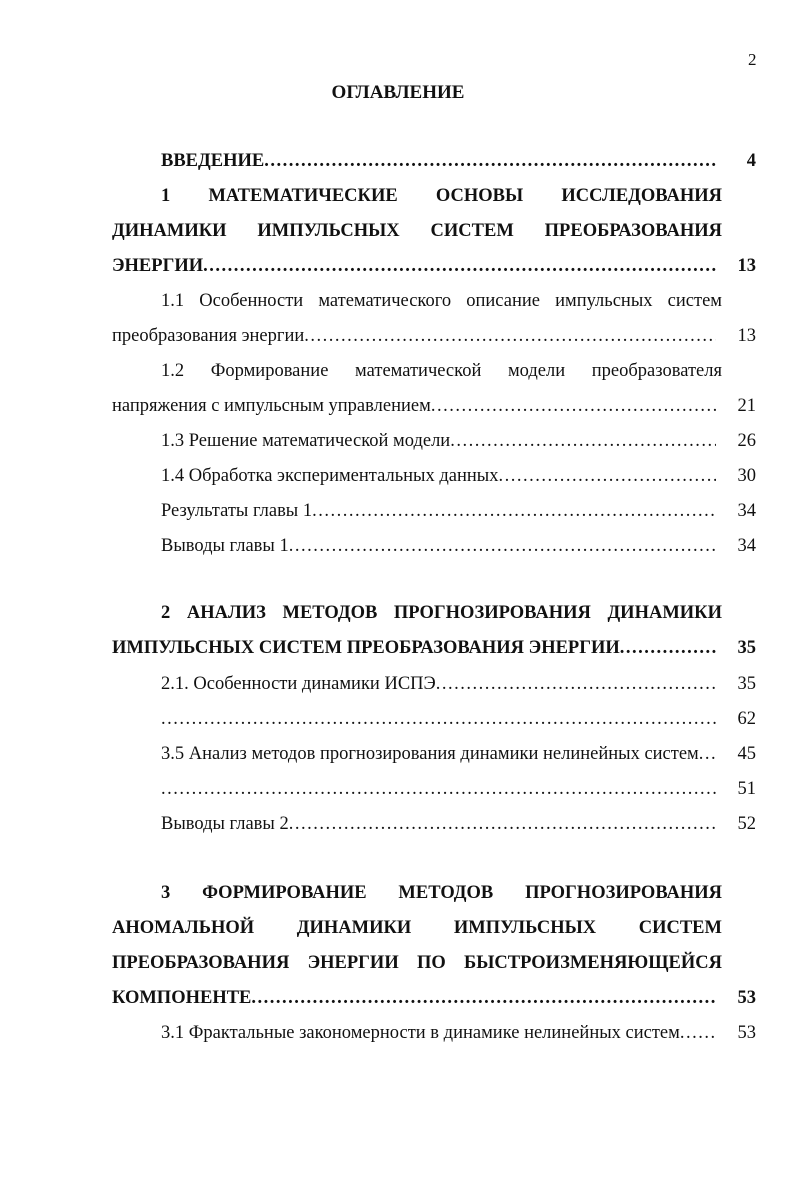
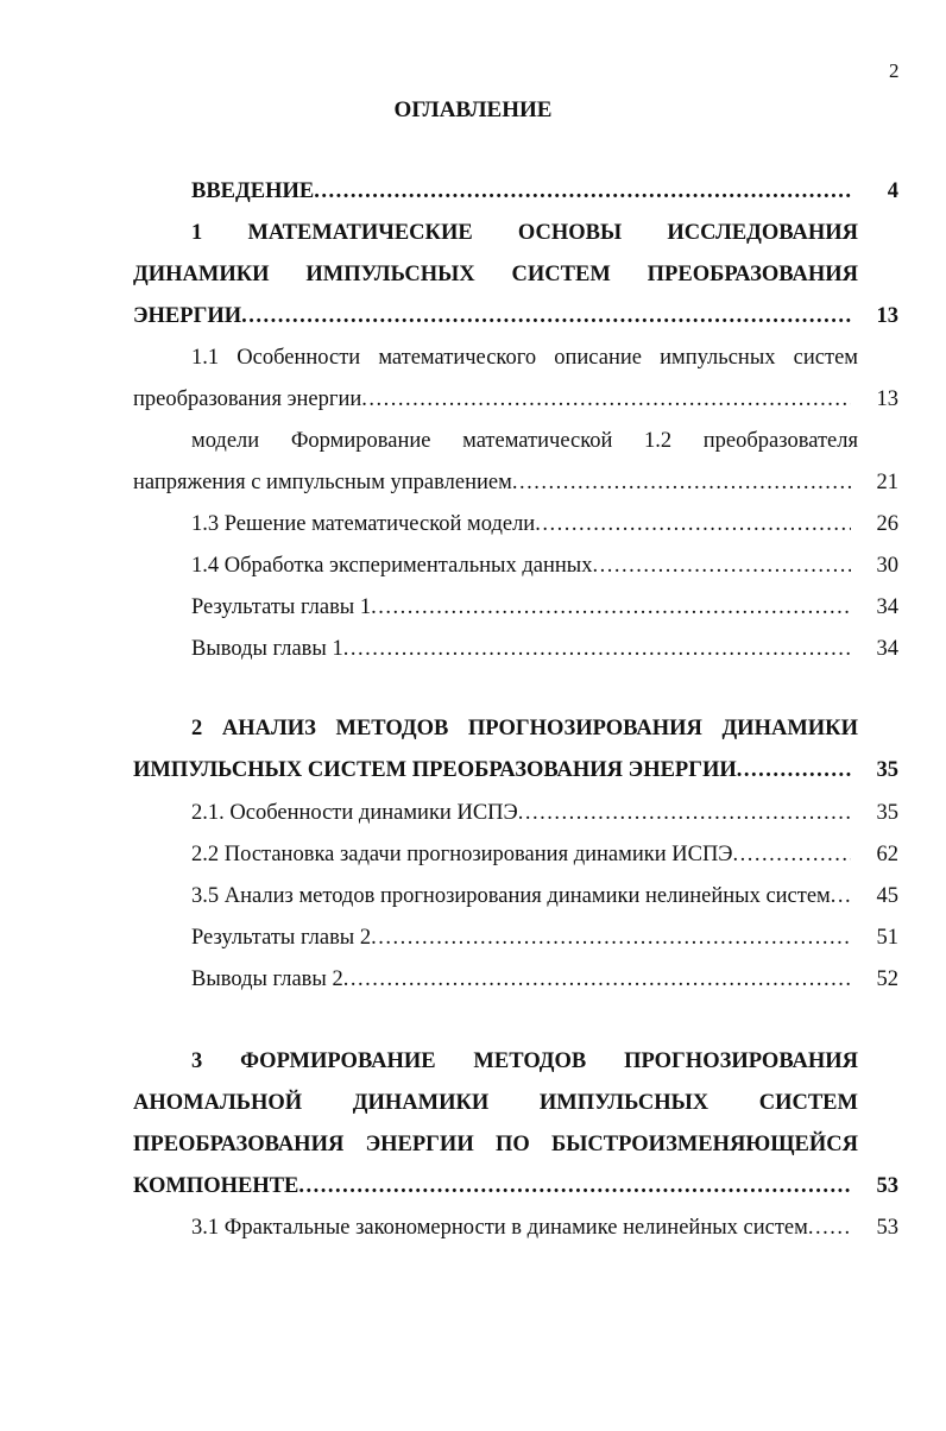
  2
  ОГЛАВЛЕНИЕ
  ВВЕДЕНИЕ
  4
  1
  МАТЕМАТИЧЕСКИЕ
  ОСНОВЫ
  ИССЛЕДОВАНИЯ
  ДИНАМИКИ
  ИМПУЛЬСНЫХ
  СИСТЕМ
  ПРЕОБРАЗОВАНИЯ
  ЭНЕРГИИ
  13
  1.1
  Особенности
  математического
  описание
  импульсных
  систем
  преобразования энергии
  13
- 1.2
+ модели
  Формирование
  математической
- модели
+ 1.2
  преобразователя
  напряжения с импульсным управлением
  21
  1.3 Решение математической модели
  26
  1.4 Обработка экспериментальных данных
  30
  Результаты главы 1
  34
  Выводы главы 1
  34
  2
  АНАЛИЗ
  МЕТОДОВ
  ПРОГНОЗИРОВАНИЯ
  ДИНАМИКИ
  ИМПУЛЬСНЫХ СИСТЕМ ПРЕОБРАЗОВАНИЯ ЭНЕРГИИ
  35
  2.1. Особенности динамики ИСПЭ
  35
+ 2.2 Постановка задачи прогнозирования динамики ИСПЭ
  62
  3.5 Анализ методов прогнозирования динамики нелинейных систем
  45
+ Результаты главы 2
  51
  Выводы главы 2
  52
  3
  ФОРМИРОВАНИЕ
  МЕТОДОВ
  ПРОГНОЗИРОВАНИЯ
  АНОМАЛЬНОЙ
  ДИНАМИКИ
  ИМПУЛЬСНЫХ
  СИСТЕМ
  ПРЕОБРАЗОВАНИЯ
  ЭНЕРГИИ
  ПО
  БЫСТРОИЗМЕНЯЮЩЕЙСЯ
  КОМПОНЕНТЕ
  53
  3.1 Фрактальные закономерности в динамике нелинейных систем
  53
